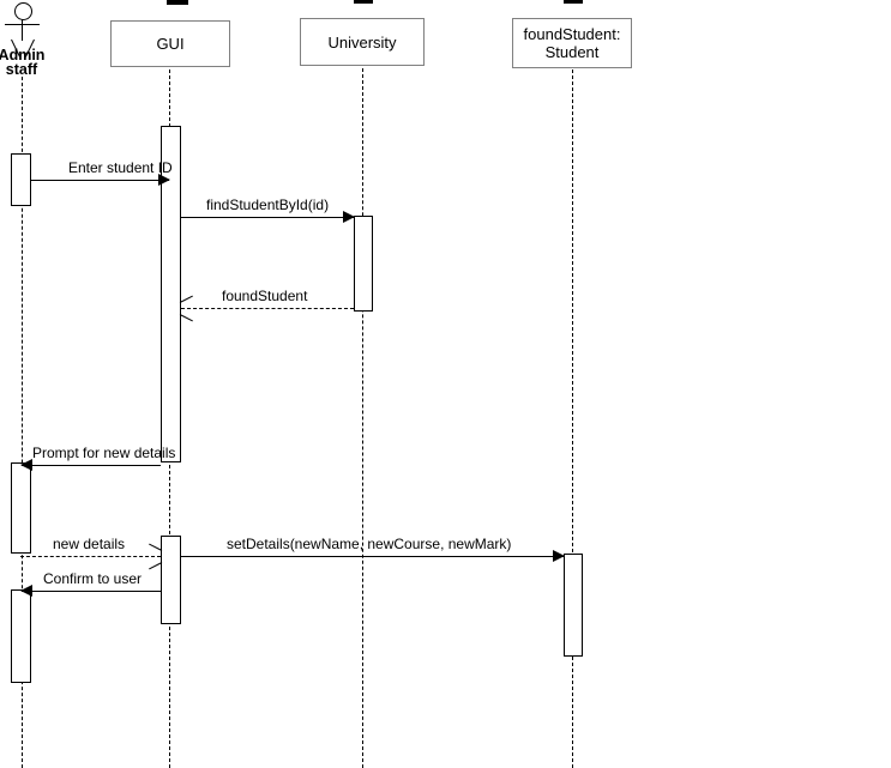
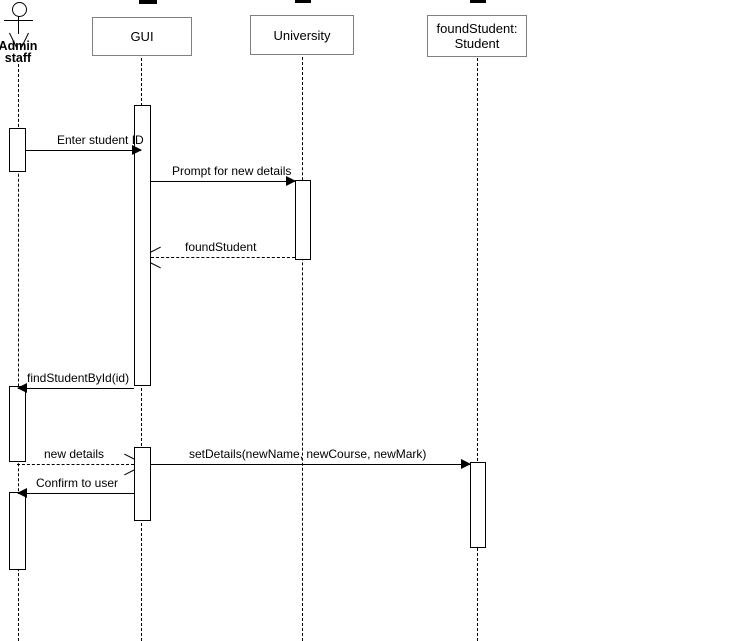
  Admin
  staff
  GUI
  University
  foundStudent:
  Student
  Enter student ID
- findStudentById(id)
+ Prompt for new details
  foundStudent
- Prompt for new details
+ findStudentById(id)
  new details
  setDetails(newName, newCourse, newMark)
  Confirm to user
